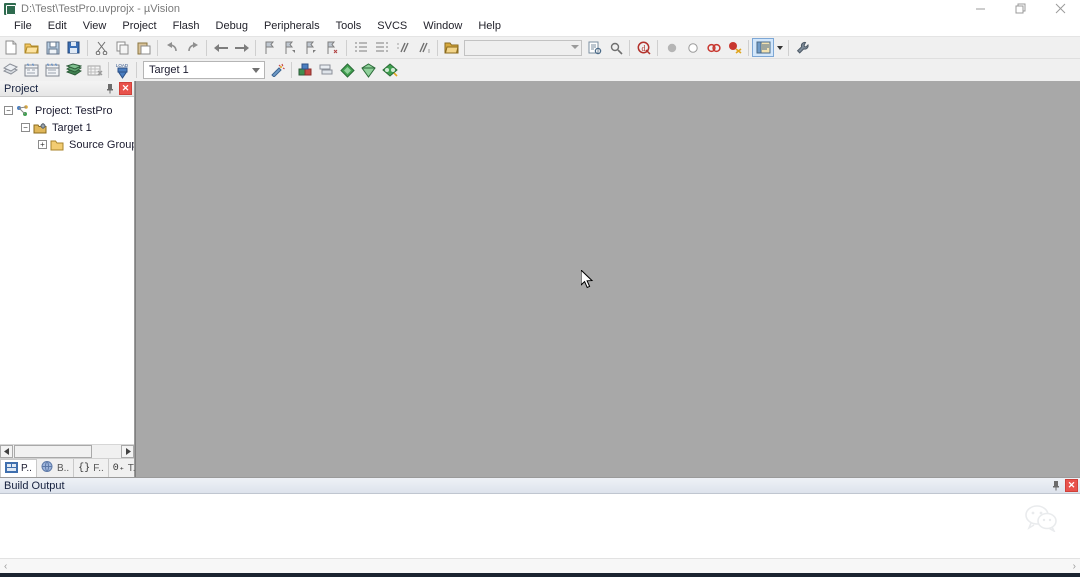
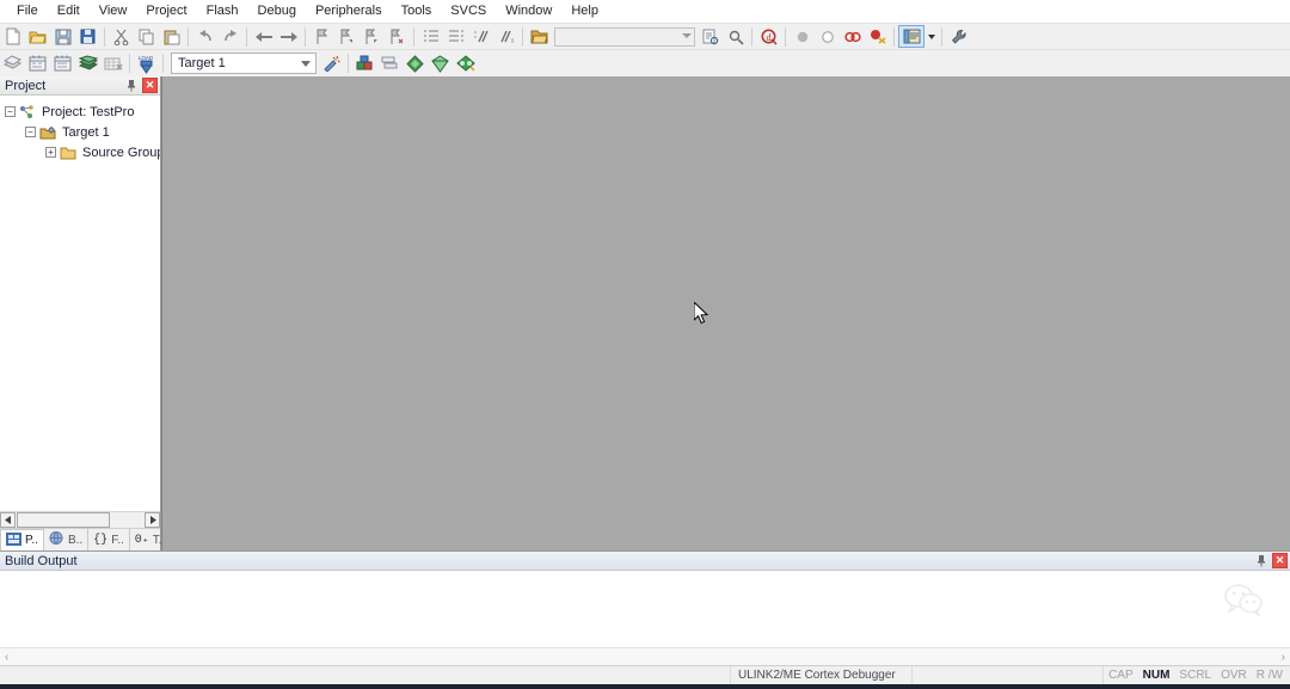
- D:\Test\TestPro.uvprojx - µVision
  File
  Edit
  View
  Project
  Flash
  Debug
  Peripherals
  Tools
  SVCS
  Window
  Help
  d
  Target 1
  Project
  ✕
  −
  Project: TestPro
  −
  Target 1
  +
  Source Grou
  P..
  B..
  {}
  F..
  0₊
  Build Output
  ✕
  ‹
  ›
+ ULINK2/ME Cortex Debugger
+ CAP
+ NUM
+ SCRL
+ OVR
+ R /W
